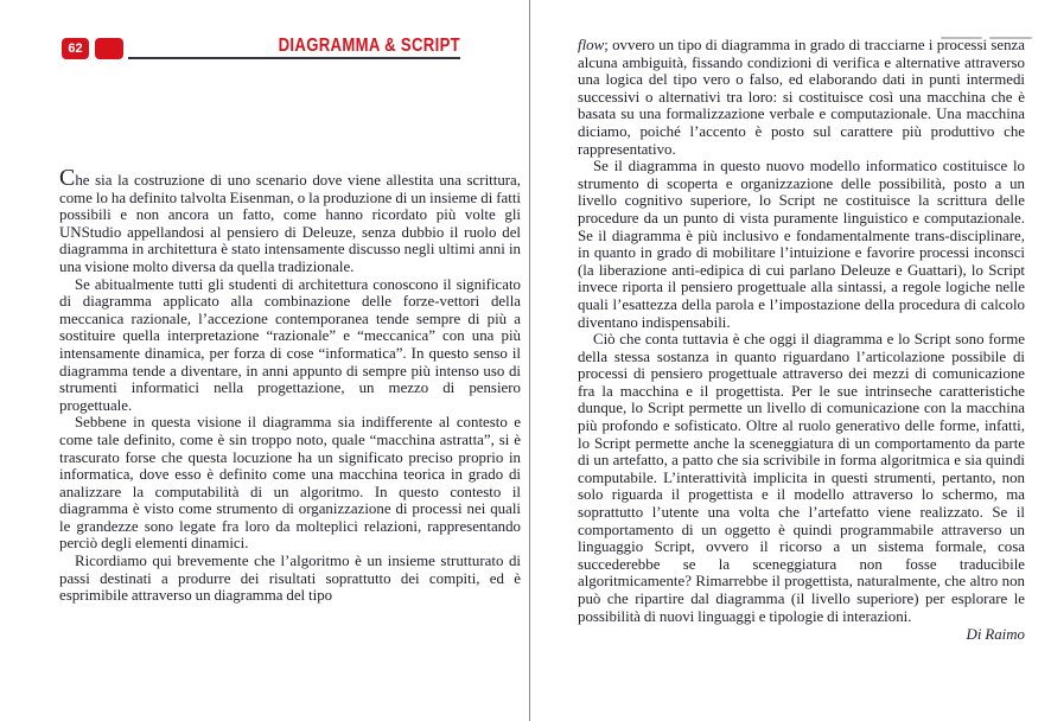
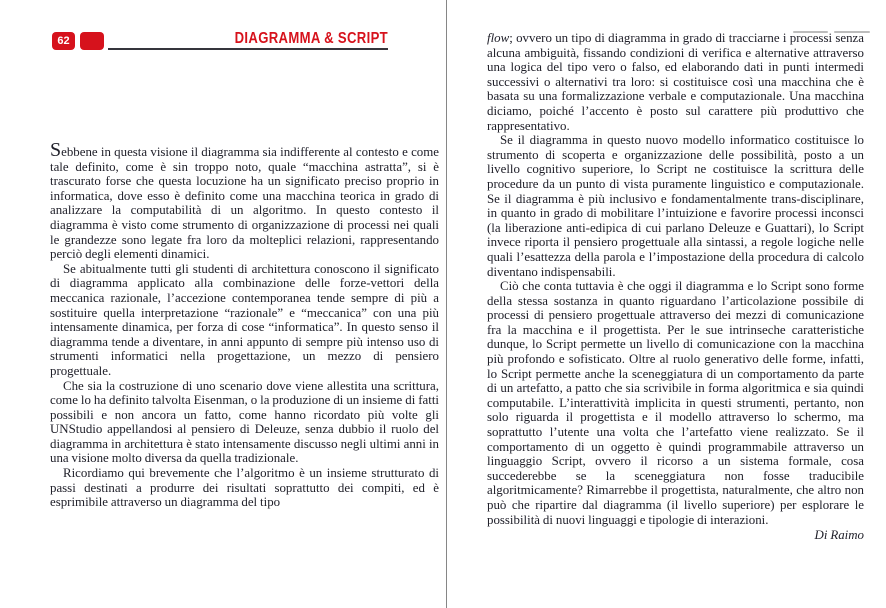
  62
  DIAGRAMMA & SCRIPT
- Che sia la costruzione di uno scenario dove viene allestita una scrittura, come lo ha definito talvolta Eisenman, o la produzione di un insieme di fatti possibili e non ancora un fatto, come hanno ricordato più volte gli UNStudio appellandosi al pensiero di Deleuze, senza dubbio il ruolo del diagramma in architettura è stato intensamente discusso negli ultimi anni in una visione molto diversa da quella tradizionale.
+ Sebbene in questa visione il diagramma sia indifferente al contesto e come tale definito, come è sin troppo noto, quale “macchina astratta”, si è trascurato forse che questa locuzione ha un significato preciso proprio in informatica, dove esso è definito come una macchina teorica in grado di analizzare la computabilità di un algoritmo. In questo contesto il diagramma è visto come strumento di organizzazione di processi nei quali le grandezze sono legate fra loro da molteplici relazioni, rappresentando perciò degli elementi dinamici.
  Se abitualmente tutti gli studenti di architettura conoscono il significato di diagramma applicato alla combinazione delle forze-vettori della meccanica razionale, l’accezione contemporanea tende sempre di più a sostituire quella interpretazione “razionale” e “meccanica” con una più intensamente dinamica, per forza di cose “informatica”. In questo senso il diagramma tende a diventare, in anni appunto di sempre più intenso uso di strumenti informatici nella progettazione, un mezzo di pensiero progettuale.
- Sebbene in questa visione il diagramma sia indifferente al contesto e come tale definito, come è sin troppo noto, quale “macchina astratta”, si è trascurato forse che questa locuzione ha un significato preciso proprio in informatica, dove esso è definito come una macchina teorica in grado di analizzare la computabilità di un algoritmo. In questo contesto il diagramma è visto come strumento di organizzazione di processi nei quali le grandezze sono legate fra loro da molteplici relazioni, rappresentando perciò degli elementi dinamici.
+ Che sia la costruzione di uno scenario dove viene allestita una scrittura, come lo ha definito talvolta Eisenman, o la produzione di un insieme di fatti possibili e non ancora un fatto, come hanno ricordato più volte gli UNStudio appellandosi al pensiero di Deleuze, senza dubbio il ruolo del diagramma in architettura è stato intensamente discusso negli ultimi anni in una visione molto diversa da quella tradizionale.
  Ricordiamo qui brevemente che l’algoritmo è un insieme strutturato di passi destinati a produrre dei risultati soprattutto dei compiti, ed è esprimibile attraverso un diagramma del tipo
  flow; ovvero un tipo di diagramma in grado di tracciarne i processi senza alcuna ambiguità, fissando condizioni di verifica e alternative attraverso una logica del tipo vero o falso, ed elaborando dati in punti intermedi successivi o alternativi tra loro: si costituisce così una macchina che è basata su una formalizzazione verbale e computazionale. Una macchina diciamo, poiché l’accento è posto sul carattere più produttivo che rappresentativo.
  Se il diagramma in questo nuovo modello informatico costituisce lo strumento di scoperta e organizzazione delle possibilità, posto a un livello cognitivo superiore, lo Script ne costituisce la scrittura delle procedure da un punto di vista puramente linguistico e computazionale. Se il diagramma è più inclusivo e fondamentalmente trans-disciplinare, in quanto in grado di mobilitare l’intuizione e favorire processi inconsci (la liberazione anti-edipica di cui parlano Deleuze e Guattari), lo Script invece riporta il pensiero progettuale alla sintassi, a regole logiche nelle quali l’esattezza della parola e l’impostazione della procedura di calcolo diventano indispensabili.
  Ciò che conta tuttavia è che oggi il diagramma e lo Script sono forme della stessa sostanza in quanto riguardano l’articolazione possibile di processi di pensiero progettuale attraverso dei mezzi di comunicazione fra la macchina e il progettista. Per le sue intrinseche caratteristiche dunque, lo Script permette un livello di comunicazione con la macchina più profondo e sofisticato. Oltre al ruolo generativo delle forme, infatti, lo Script permette anche la sceneggiatura di un comportamento da parte di un artefatto, a patto che sia scrivibile in forma algoritmica e sia quindi computabile. L’interattività implicita in questi strumenti, pertanto, non solo riguarda il progettista e il modello attraverso lo schermo, ma soprattutto l’utente una volta che l’artefatto viene realizzato. Se il comportamento di un oggetto è quindi programmabile attraverso un linguaggio Script, ovvero il ricorso a un sistema formale, cosa succederebbe se la sceneggiatura non fosse traducibile algoritmicamente? Rimarrebbe il progettista, naturalmente, che altro non può che ripartire dal diagramma (il livello superiore) per esplorare le possibilità di nuovi linguaggi e tipologie di interazioni.
  Di Raimo
